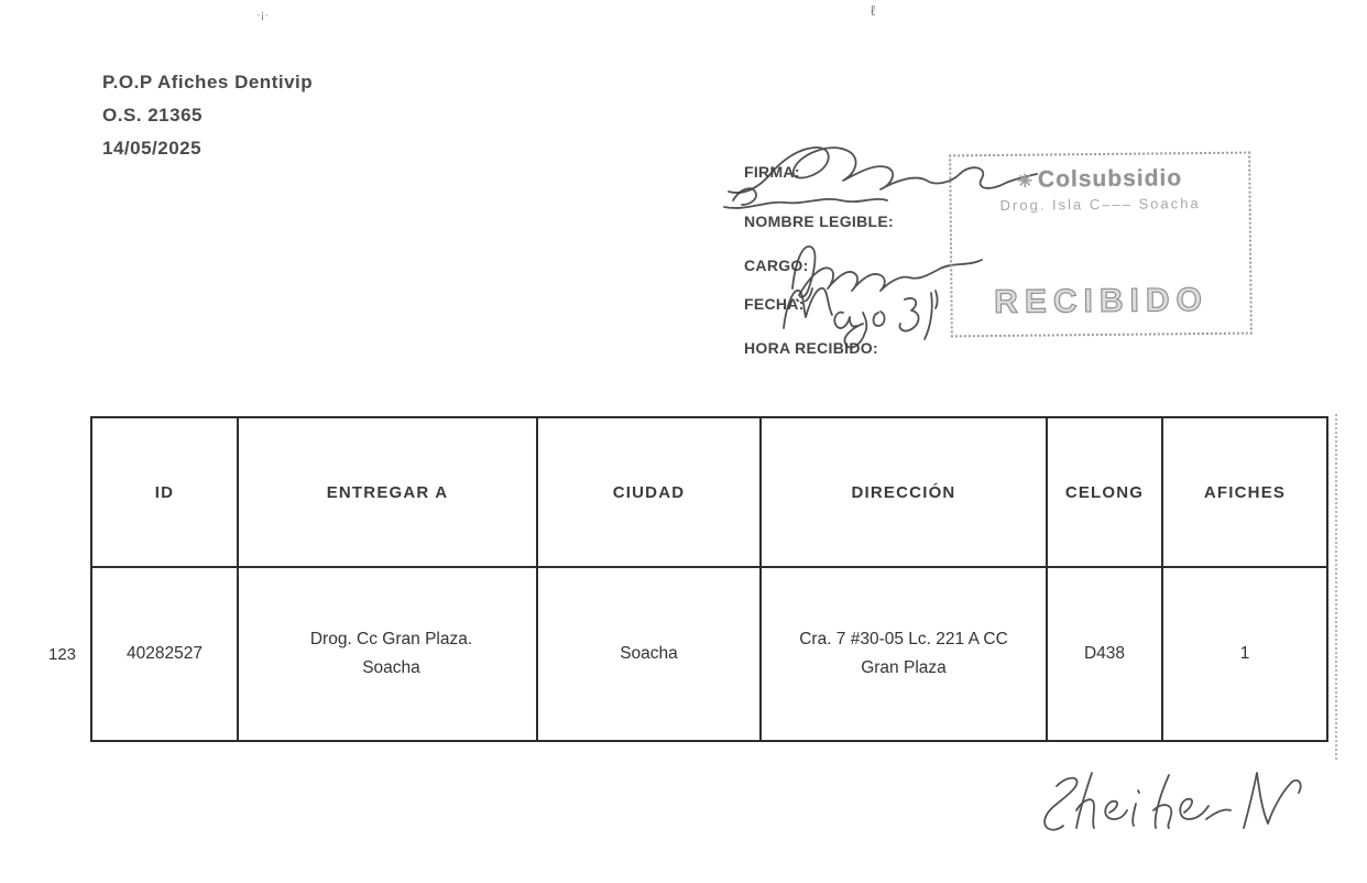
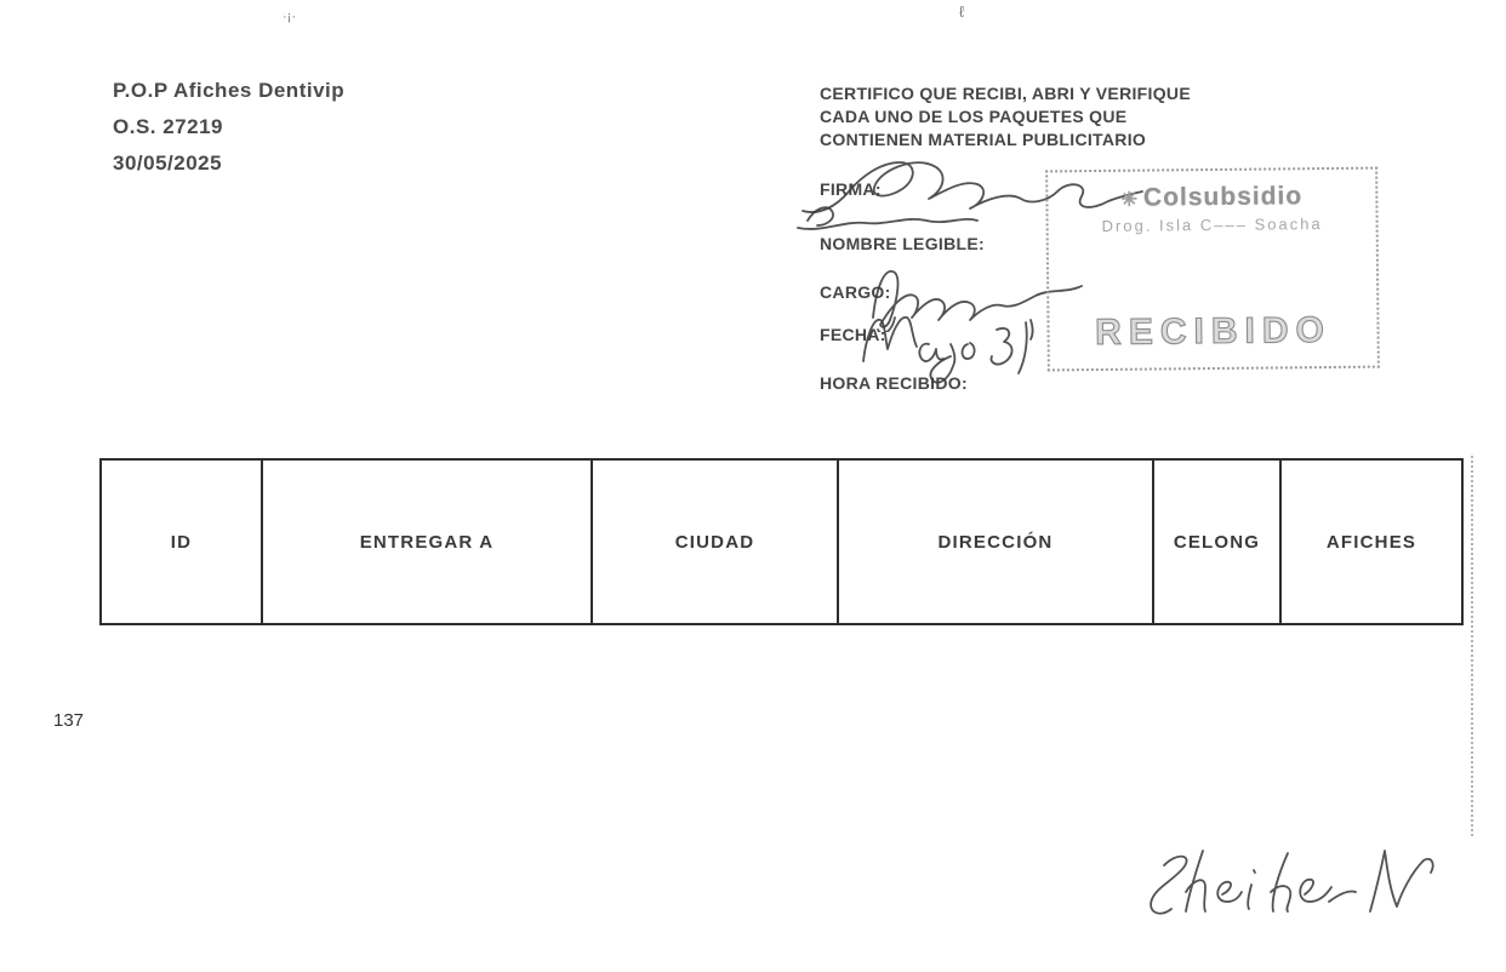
  ·¡·
  ℓ
  P.O.P Afiches Dentivip
- O.S. 21365
+ O.S. 27219
- 14/05/2025
+ 30/05/2025
+ CERTIFICO QUE RECIBI, ABRI Y VERIFIQUE
+ CADA UNO DE LOS PAQUETES QUE
+ CONTIENEN MATERIAL PUBLICITARIO
  FIRMA:
  NOMBRE LEGIBLE:
  CARGO:
  FECHA:
  HORA RECIBIDO:
  ✳ Colsubsidio
  Drog. Isla C––– Soacha
  RECIBIDO
- 123
+ 137
  ID	ENTREGAR A	CIUDAD	DIRECCIÓN	CELONG	AFICHES
- 40282527	Drog. Cc Gran Plaza. Soacha	Soacha	Cra. 7 #30-05 Lc. 221 A CC Gran Plaza	D438	1
